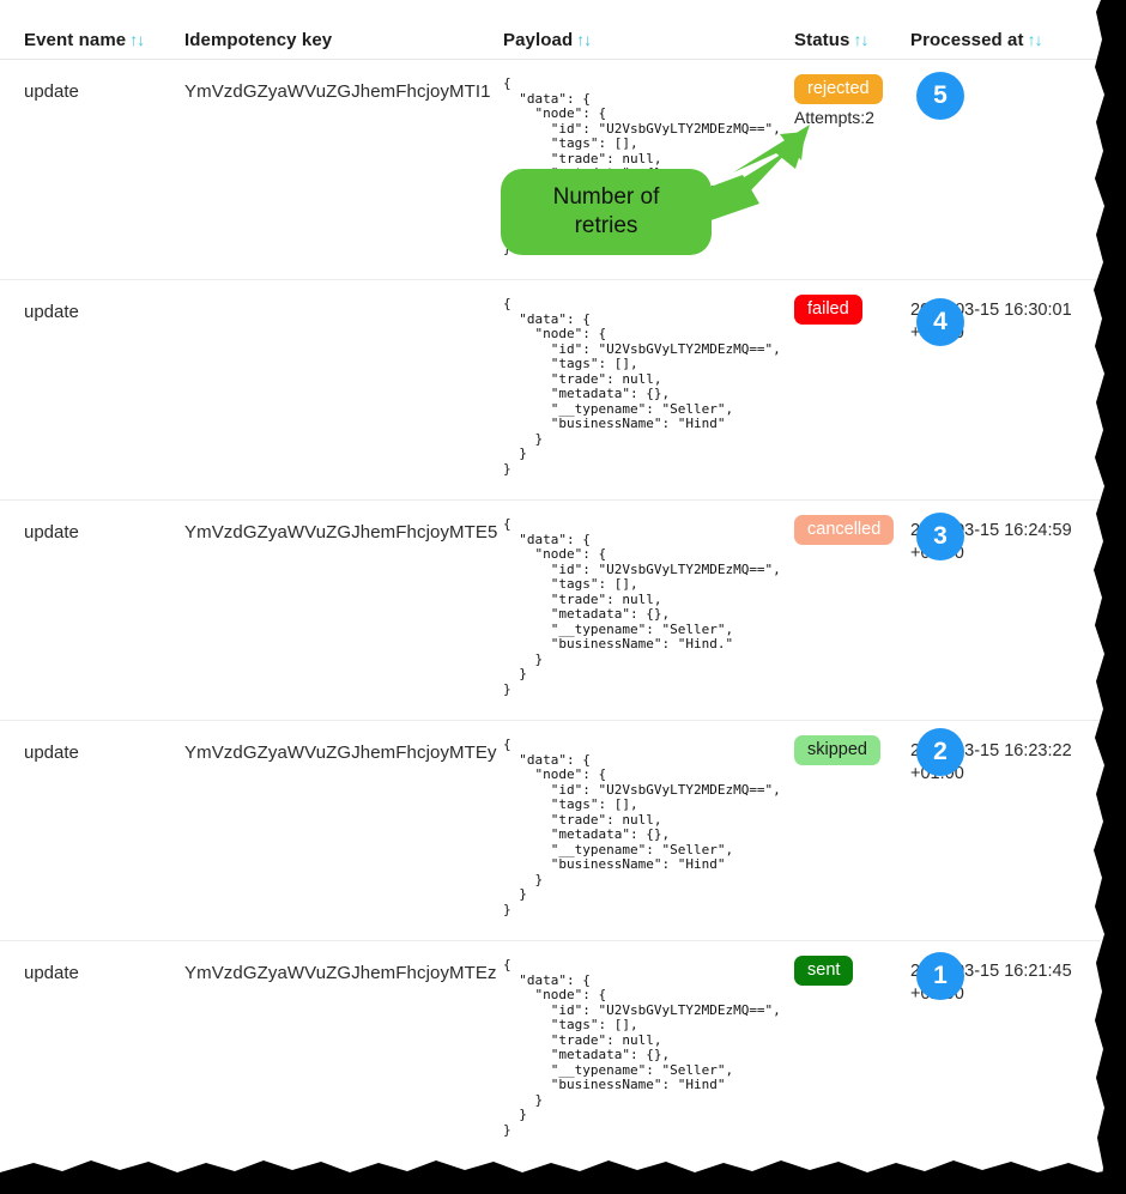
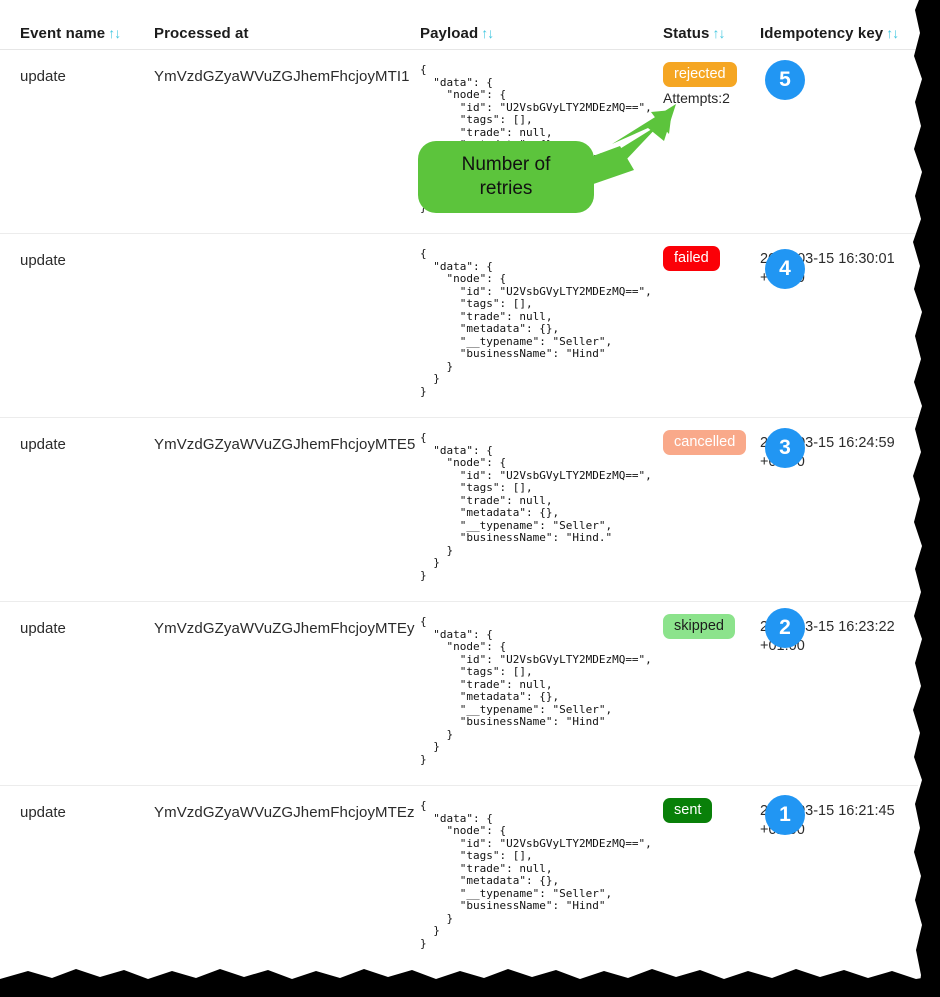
  Event name ↑↓
- Idempotency key
+ Processed at
  Payload ↑↓
  Status ↑↓
- Processed at ↑↓
+ Idempotency key ↑↓
  update
  YmVzdGZyaWVuZGJhemFhcjoyMTI1
  {
  "data": {
  "node": {
  "id": "U2VsbGVyLTY2MDEzMQ==",
  "tags": [],
  "trade": null,
  rejected
  Attempts:2
  update
  {
  "data": {
  "node": {
  "id": "U2VsbGVyLTY2MDEzMQ==",
  "tags": [],
  "trade": null,
  "metadata": {},
  "__typename": "Seller",
  "businessName": "Hind"
  }
  }
  }
  failed
  update
  YmVzdGZyaWVuZGJhemFhcjoyMTE5
  {
  "data": {
  "node": {
  "id": "U2VsbGVyLTY2MDEzMQ==",
  "tags": [],
  "trade": null,
  "metadata": {},
  "__typename": "Seller",
  "businessName": "Hind."
  }
  }
  }
  cancelled
  update
  YmVzdGZyaWVuZGJhemFhcjoyMTEy
  {
  "data": {
  "node": {
  "id": "U2VsbGVyLTY2MDEzMQ==",
  "tags": [],
  "trade": null,
  "metadata": {},
  "__typename": "Seller",
  "businessName": "Hind"
  }
  }
  }
  skipped
  update
  YmVzdGZyaWVuZGJhemFhcjoyMTEz
  {
  "data": {
  "node": {
  "id": "U2VsbGVyLTY2MDEzMQ==",
  "tags": [],
  "trade": null,
  "metadata": {},
  "__typename": "Seller",
  "businessName": "Hind"
  }
  }
  }
  sent
  Number of
  retries
  5
  4
  3
  2
  1
